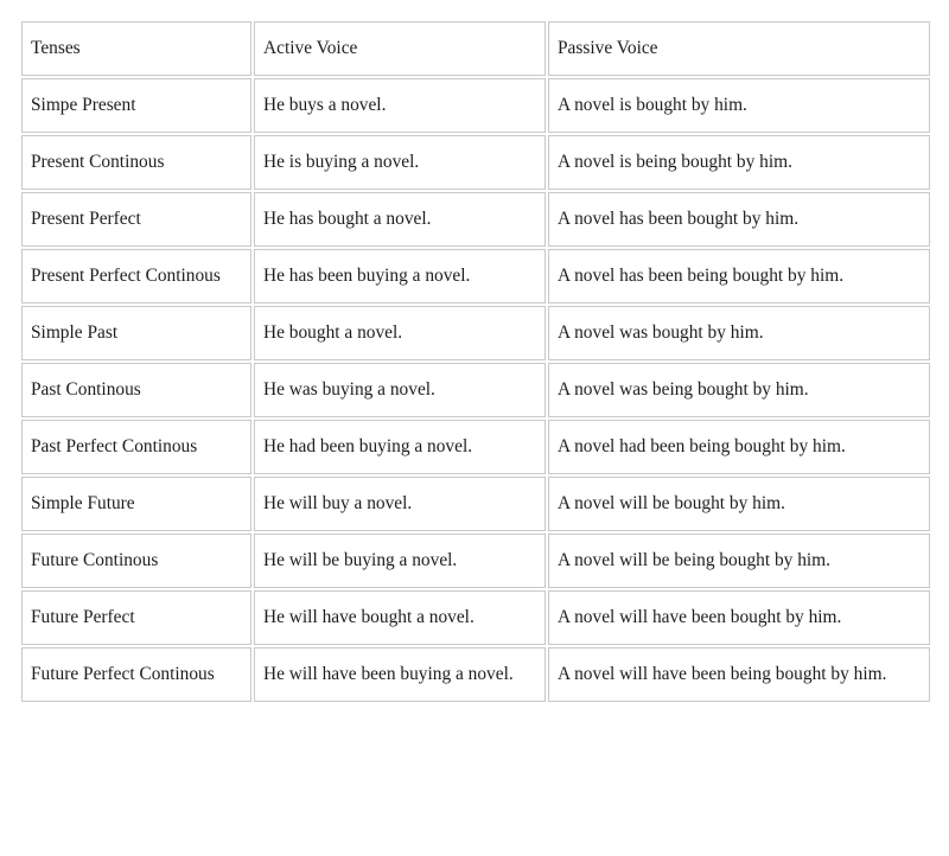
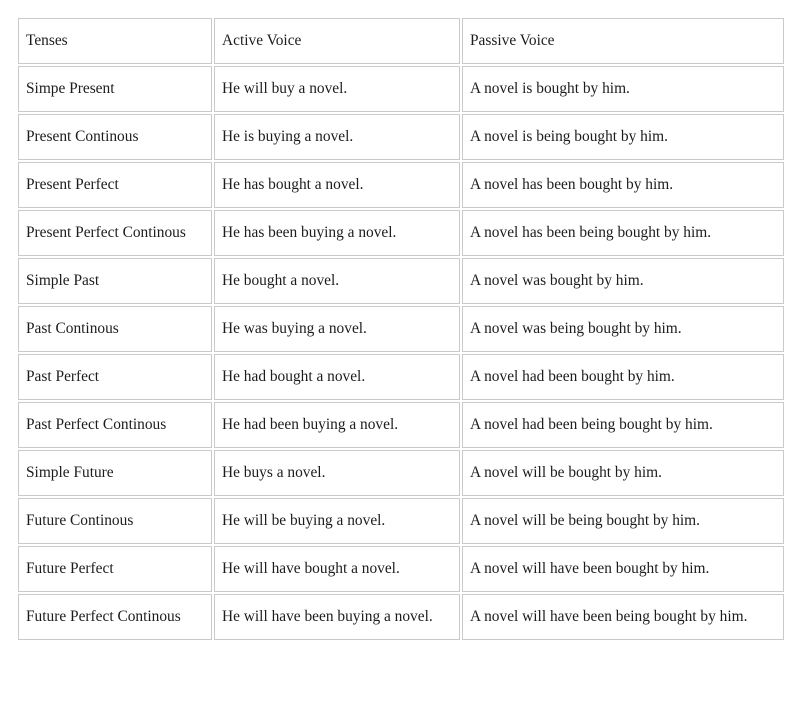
  Tenses	Active Voice	Passive Voice
- Simpe Present	He buys a novel.	A novel is bought by him.
+ Simpe Present	He will buy a novel.	A novel is bought by him.
  Present Continous	He is buying a novel.	A novel is being bought by him.
  Present Perfect	He has bought a novel.	A novel has been bought by him.
  Present Perfect Continous	He has been buying a novel.	A novel has been being bought by him.
  Simple Past	He bought a novel.	A novel was bought by him.
  Past Continous	He was buying a novel.	A novel was being bought by him.
+ Past Perfect	He had bought a novel.	A novel had been bought by him.
  Past Perfect Continous	He had been buying a novel.	A novel had been being bought by him.
- Simple Future	He will buy a novel.	A novel will be bought by him.
+ Simple Future	He buys a novel.	A novel will be bought by him.
  Future Continous	He will be buying a novel.	A novel will be being bought by him.
  Future Perfect	He will have bought a novel.	A novel will have been bought by him.
  Future Perfect Continous	He will have been buying a novel.	A novel will have been being bought by him.
